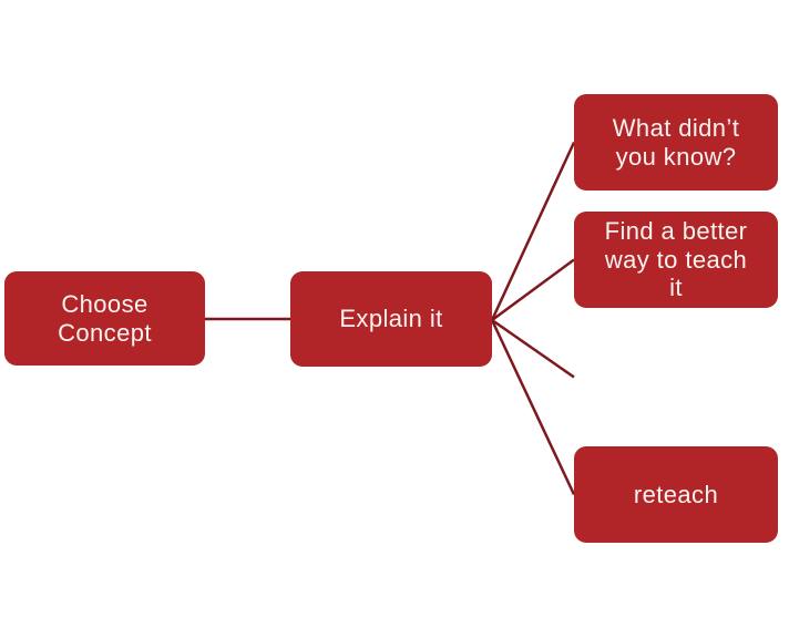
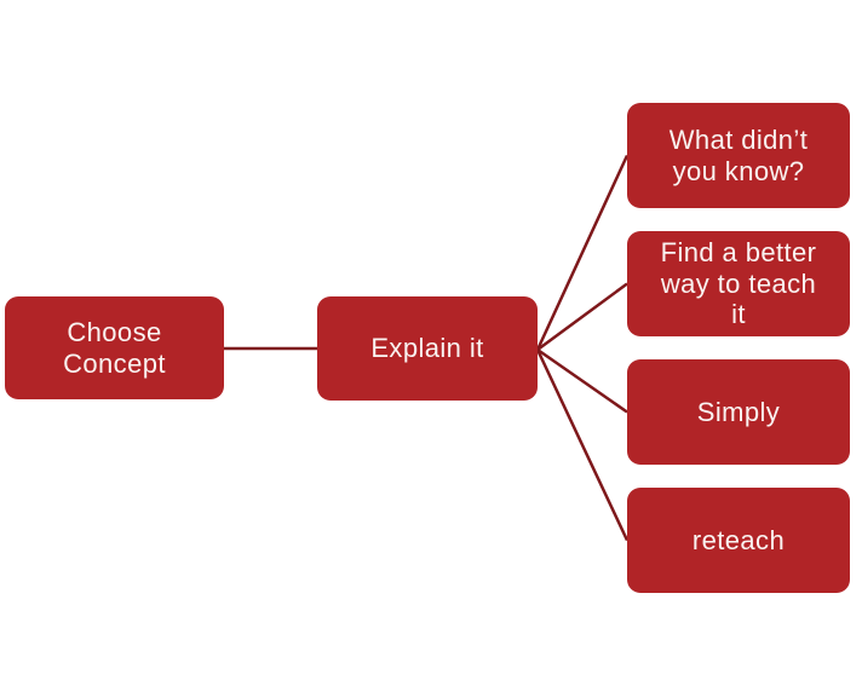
  Choose
  Concept
  Explain it
  What didn’t
  you know?
  Find a better
  way to teach
  it
+ Simply
  reteach
